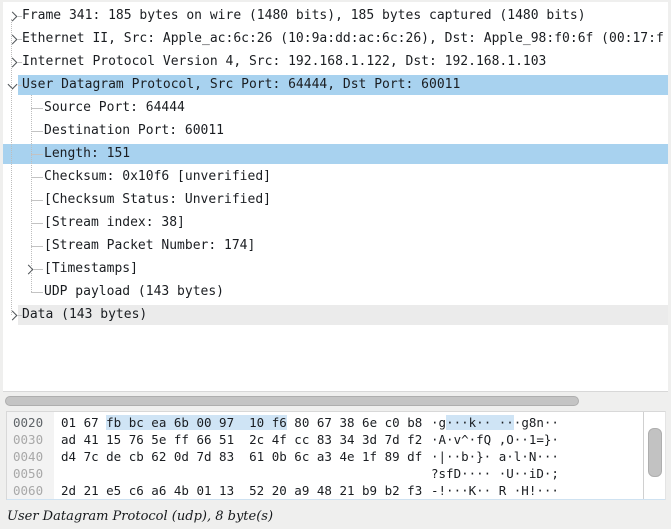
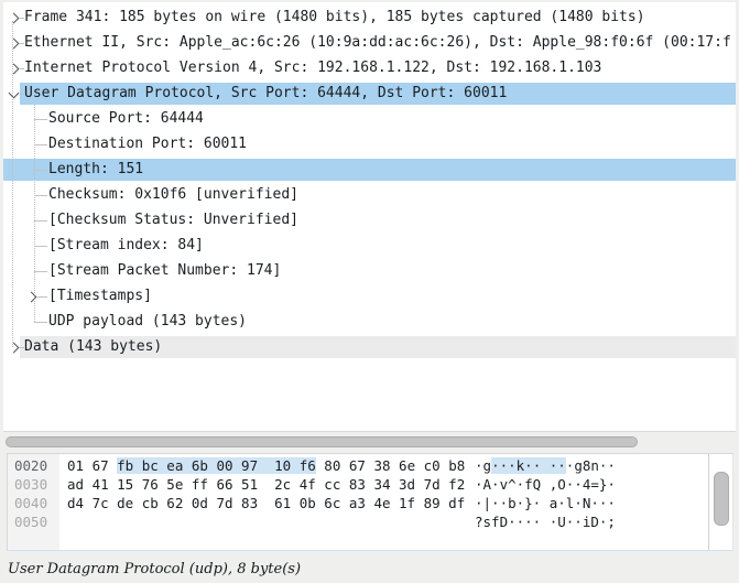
  Frame 341: 185 bytes on wire (1480 bits), 185 bytes captured (1480 bits)
  Ethernet II, Src: Apple_ac:6c:26 (10:9a:dd:ac:6c:26), Dst: Apple_98:f0:6f (00:17:f
  Internet Protocol Version 4, Src: 192.168.1.122, Dst: 192.168.1.103
  User Datagram Protocol, Src Port: 64444, Dst Port: 60011
  Source Port: 64444
  Destination Port: 60011
  Length: 151
  Checksum: 0x10f6 [unverified]
  [Checksum Status: Unverified]
- [Stream index: 38]
+ [Stream index: 84]
  [Stream Packet Number: 174]
  [Timestamps]
  UDP payload (143 bytes)
  Data (143 bytes)
  0020
  01 67 fb bc ea 6b 00 97 10 f6 80 67 38 6e c0 b8
  ·g···k·· ···g8n··
  0030
  ad 41 15 76 5e ff 66 51 2c 4f cc 83 34 3d 7d f2
- ·A·v^·fQ ,O··1=}·
+ ·A·v^·fQ ,O··4=}·
  0040
  d4 7c de cb 62 0d 7d 83 61 0b 6c a3 4e 1f 89 df
  ·|··b·}· a·l·N···
  0050
  ?sfD···· ·U··iD·;
- 0060
- 2d 21 e5 c6 a6 4b 01 13 52 20 a9 48 21 b9 b2 f3
- -!···K·· R ·H!···
  User Datagram Protocol (udp), 8 byte(s)
